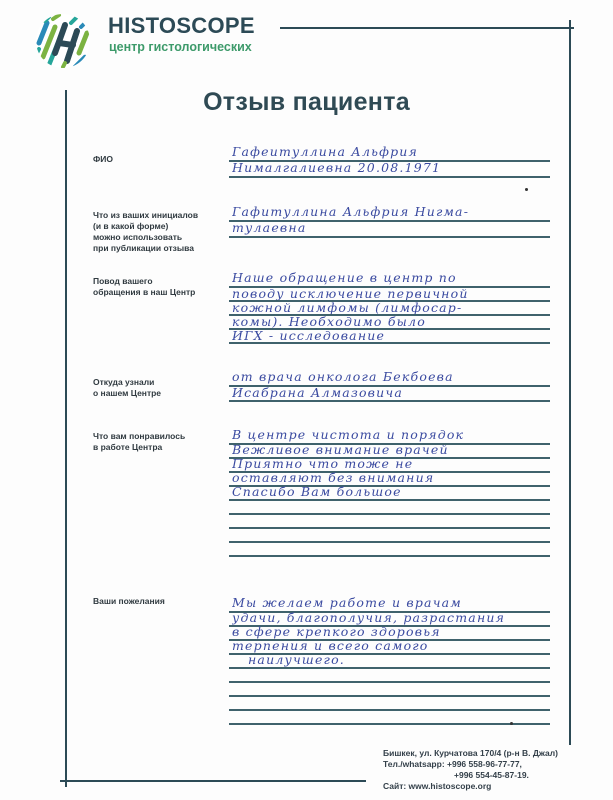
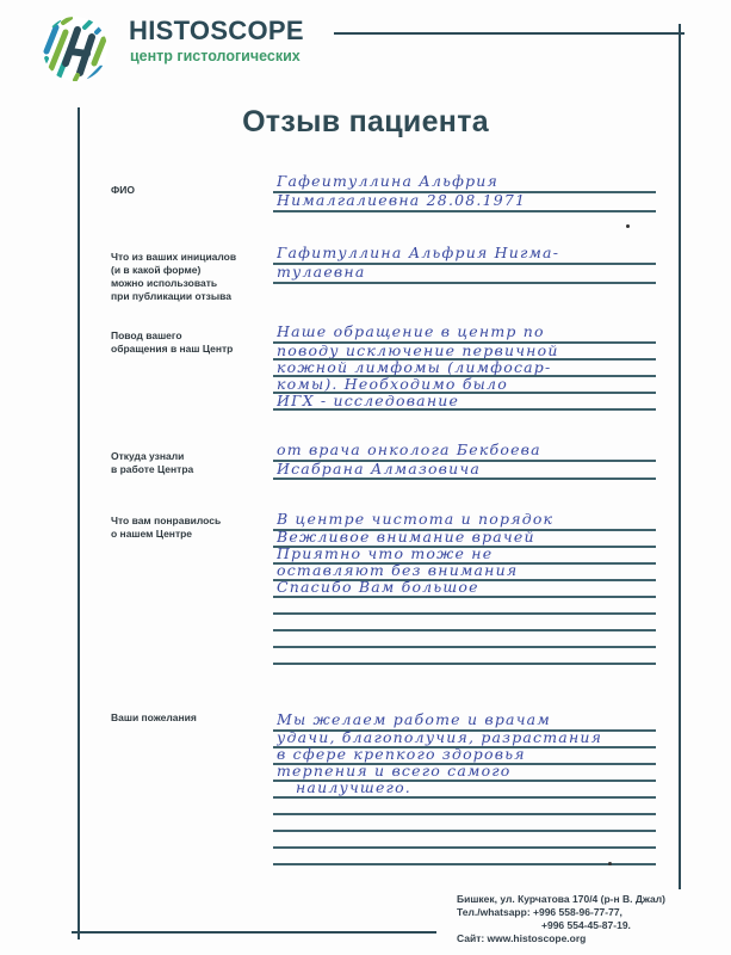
  HISTOSCOPE
  центр гистологических
  Отзыв пациента
  ФИО
  Гафеитуллина Альфрия
- Нималгалиевна 20.08.1971
+ Нималгалиевна 28.08.1971
  Что из ваших инициалов
  (и в какой форме)
  можно использовать
  при публикации отзыва
  Гафитуллина Альфрия Нигма-
  тулаевна
  Повод вашего
  обращения в наш Центр
  Наше обращение в центр по
  поводу исключение первичной
  кожной лимфомы (лимфосар-
  комы). Необходимо было
  ИГХ - исследование
  Откуда узнали
- о нашем Центре
+ в работе Центра
  от врача онколога Бекбоева
  Исабрана Алмазовича
  Что вам понравилось
- в работе Центра
+ о нашем Центре
  В центре чистота и порядок
  Вежливое внимание врачей
  Приятно что тоже не
  оставляют без внимания
  Спасибо Вам большое
  Ваши пожелания
  Мы желаем работе и врачам
  удачи, благополучия, разрастания
  в сфере крепкого здоровья
  терпения и всего самого
  наилучшего.
  Бишкек, ул. Курчатова 170/4 (р-н В. Джал)
  Тел./whatsapp: +996 558-96-77-77,
  +996 554-45-87-19.
  Сайт: www.histoscope.org
